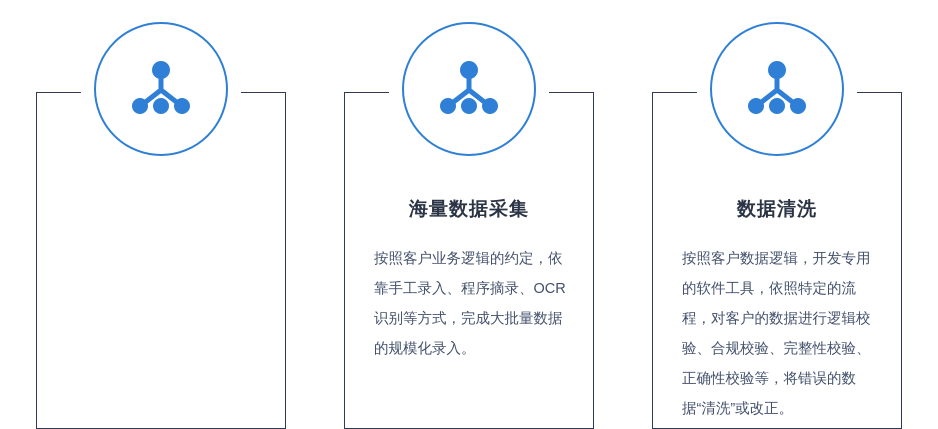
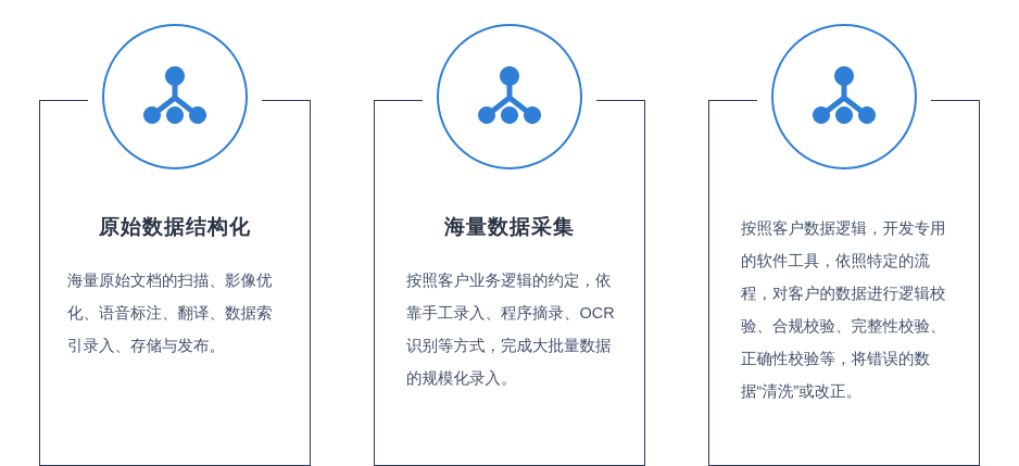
+ 原始数据结构化
+ 海量原始文档的扫描、影像优化、语音标注、翻译、数据索引录入、存储与发布。
  海量数据采集
  按照客户业务逻辑的约定，依靠手工录入、程序摘录、OCR识别等方式，完成大批量数据的规模化录入。
- 数据清洗
  按照客户数据逻辑，开发专用的软件工具，依照特定的流程，对客户的数据进行逻辑校验、合规校验、完整性校验、正确性校验等，将错误的数据“清洗”或改正。
